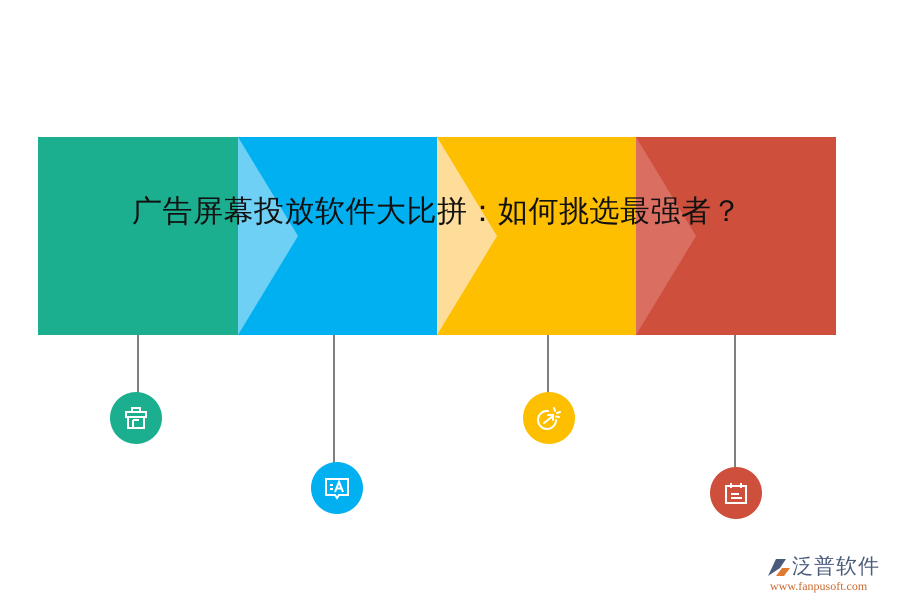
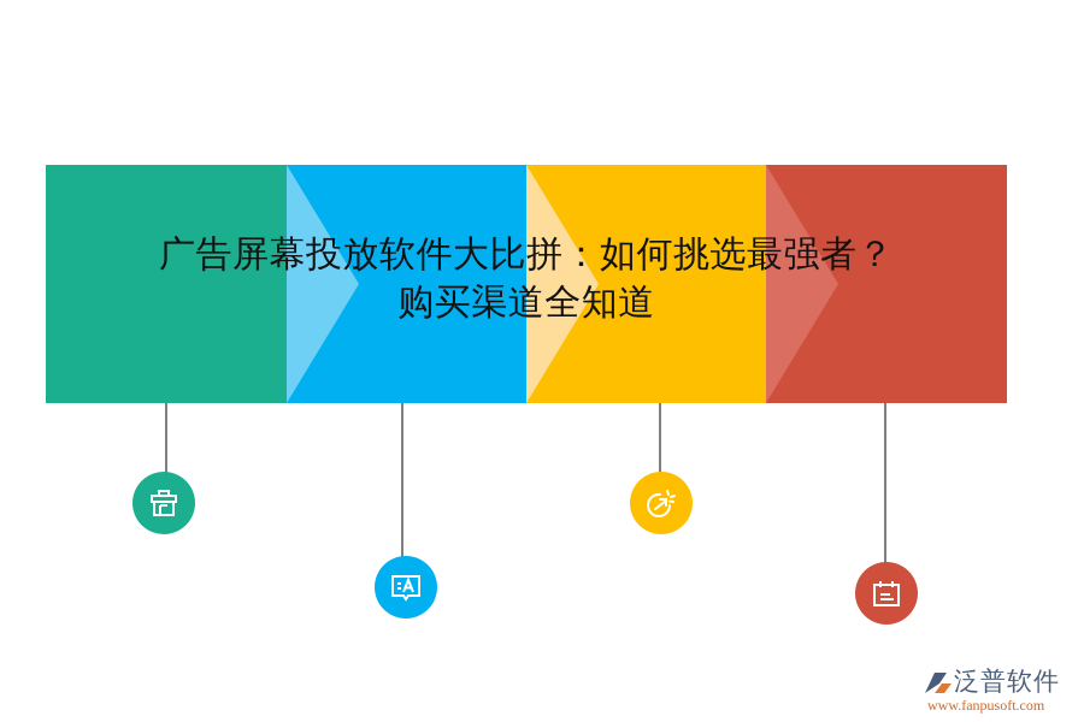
  广告屏幕投放软件大比拼：如何挑选最强者？
+ 购买渠道全知道
  泛普软件
  www.fanpusoft.com
